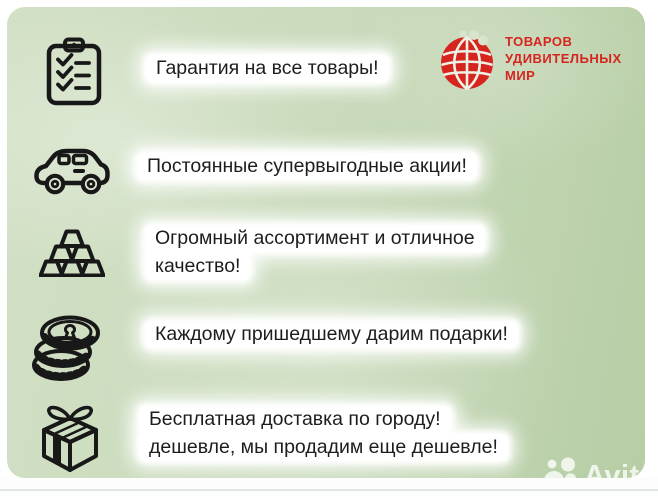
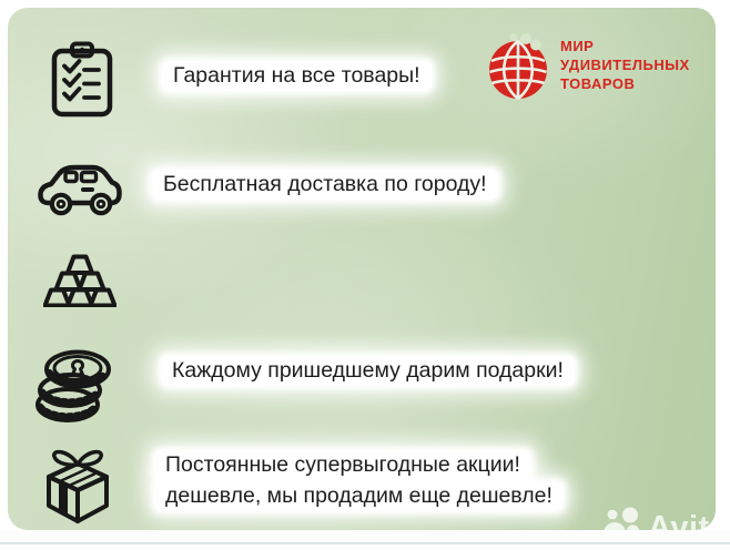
- ТОВАРОВ
+ МИР
  УДИВИТЕЛЬНЫХ
- МИР
+ ТОВАРОВ
  Гарантия на все товары!
- Постоянные супервыгодные акции!
+ Бесплатная доставка по городу!
- Огромный ассортимент и отличное
- качество!
  Каждому пришедшему дарим подарки!
- Бесплатная доставка по городу!
+ Постоянные супервыгодные акции!
  дешевле, мы продадим еще дешевле!
  Avito
